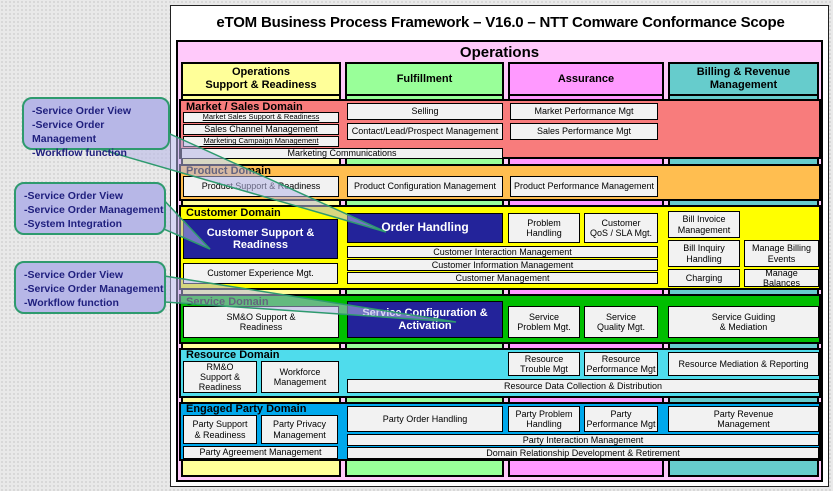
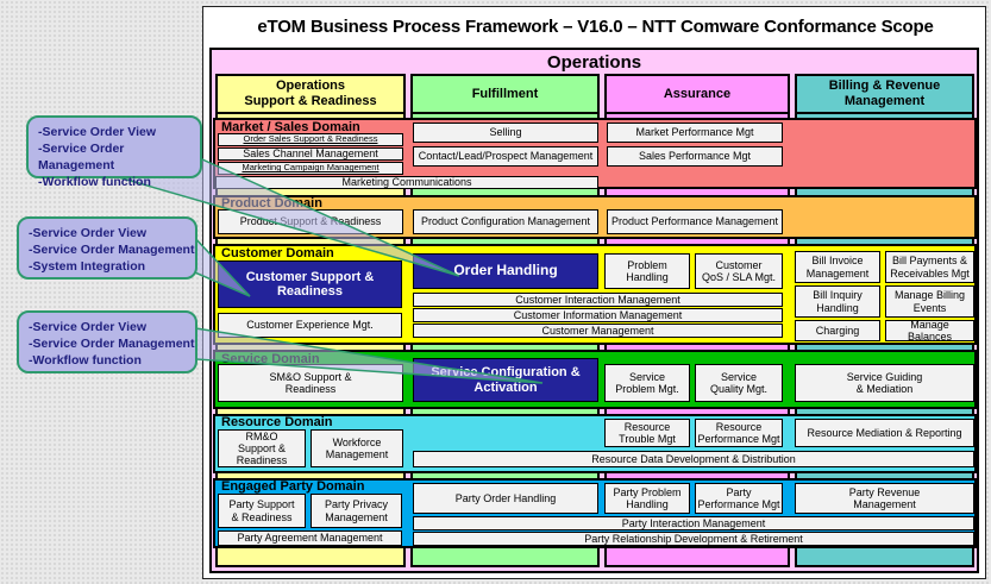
  eTOM Business Process Framework – V16.0 – NTT Comware Conformance Scope
  Operations
  Operations
  Support & Readiness
  Fulfillment
  Assurance
  Billing & Revenue
  Management
  Market / Sales Domain
- Market Sales Support & Readiness
+ Order Sales Support & Readiness
  Sales Channel Management
  Marketing Campaign Management
  Selling
  Contact/Lead/Prospect Management
  Market Performance Mgt
  Sales Performance Mgt
  Marketing Communications
  Product Domain
  Product Support & Readiness
  Product Configuration Management
  Product Performance Management
  Customer Domain
  Customer Support &
  Readiness
  Customer Experience Mgt.
  Order Handling
  Problem
  Handling
  Customer
  QoS / SLA Mgt.
  Customer Interaction Management
  Customer Information Management
  Customer Management
  Bill Invoice
  Management
+ Bill Payments &
+ Receivables Mgt
  Bill Inquiry
  Handling
  Manage Billing
  Events
  Charging
  Manage Balances
  Service Domain
  SM&O Support &
  Readiness
  Service Configuration &
  Activation
  Service
  Problem Mgt.
  Service
  Quality Mgt.
  Service Guiding
  & Mediation
  Resource Domain
  RM&O
  Support & Readiness
  Workforce
  Management
  Resource
  Trouble Mgt
  Resource
  Performance Mgt
  Resource Mediation & Reporting
- Resource Data Collection & Distribution
+ Resource Data Development & Distribution
  Engaged Party Domain
  Party Support
  & Readiness
  Party Privacy
  Management
  Party Agreement Management
  Party Order Handling
  Party Problem
  Handling
  Party
  Performance Mgt
  Party Revenue
  Management
  Party Interaction Management
- Domain Relationship Development & Retirement
+ Party Relationship Development & Retirement
  -Service Order View
  -Service Order Management
  -Workflow function
  -Service Order View
  -Service Order Management
  -System Integration
  -Service Order View
  -Service Order Management
  -Workflow function
